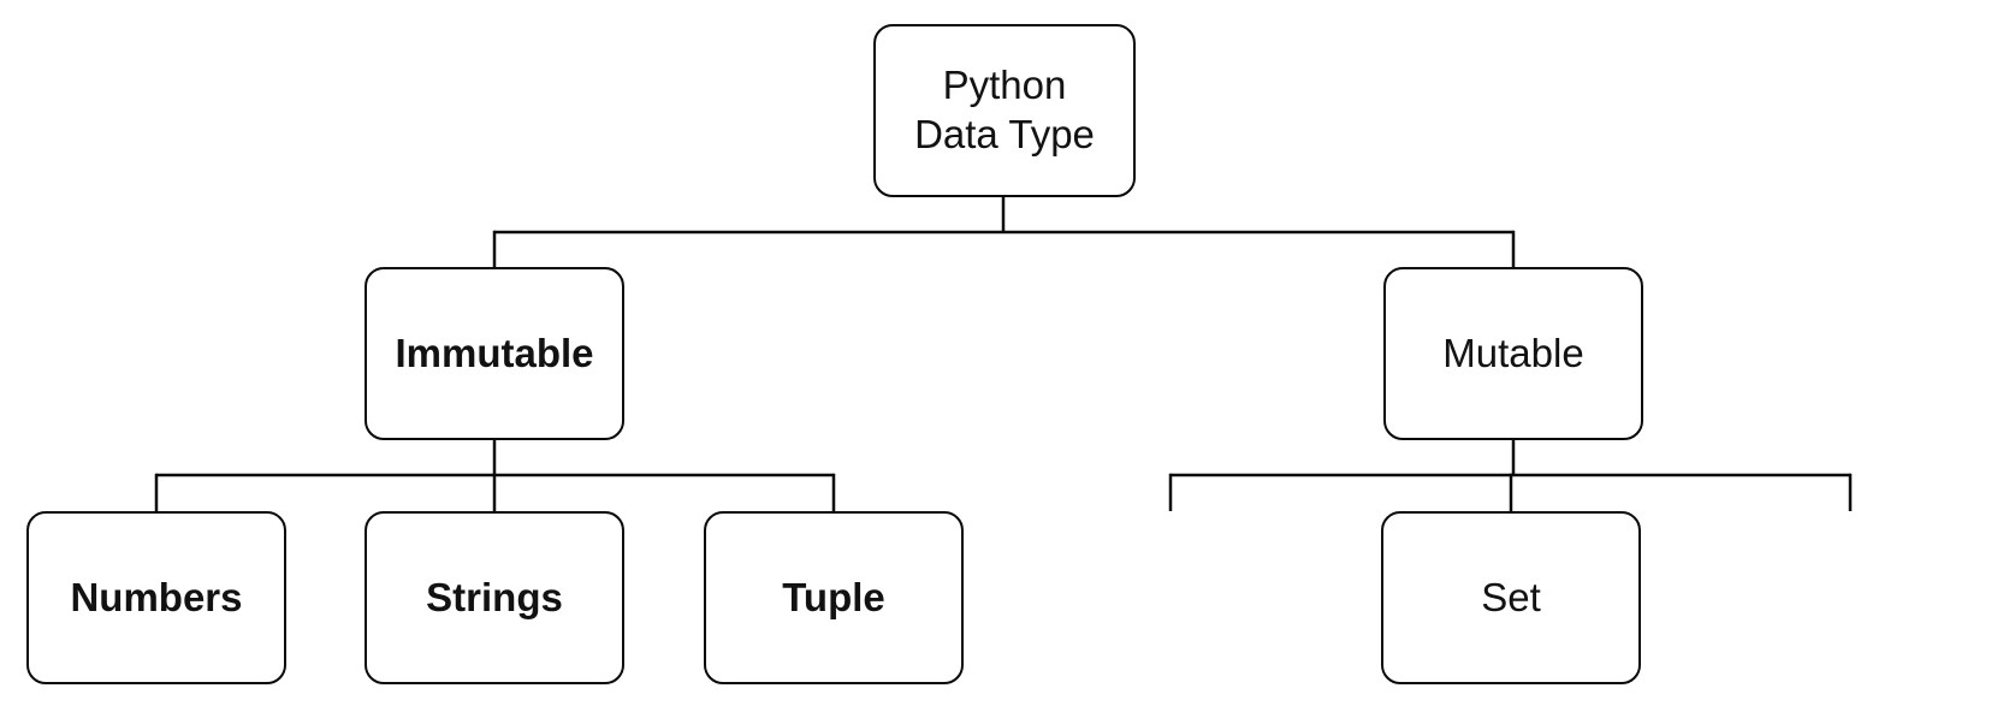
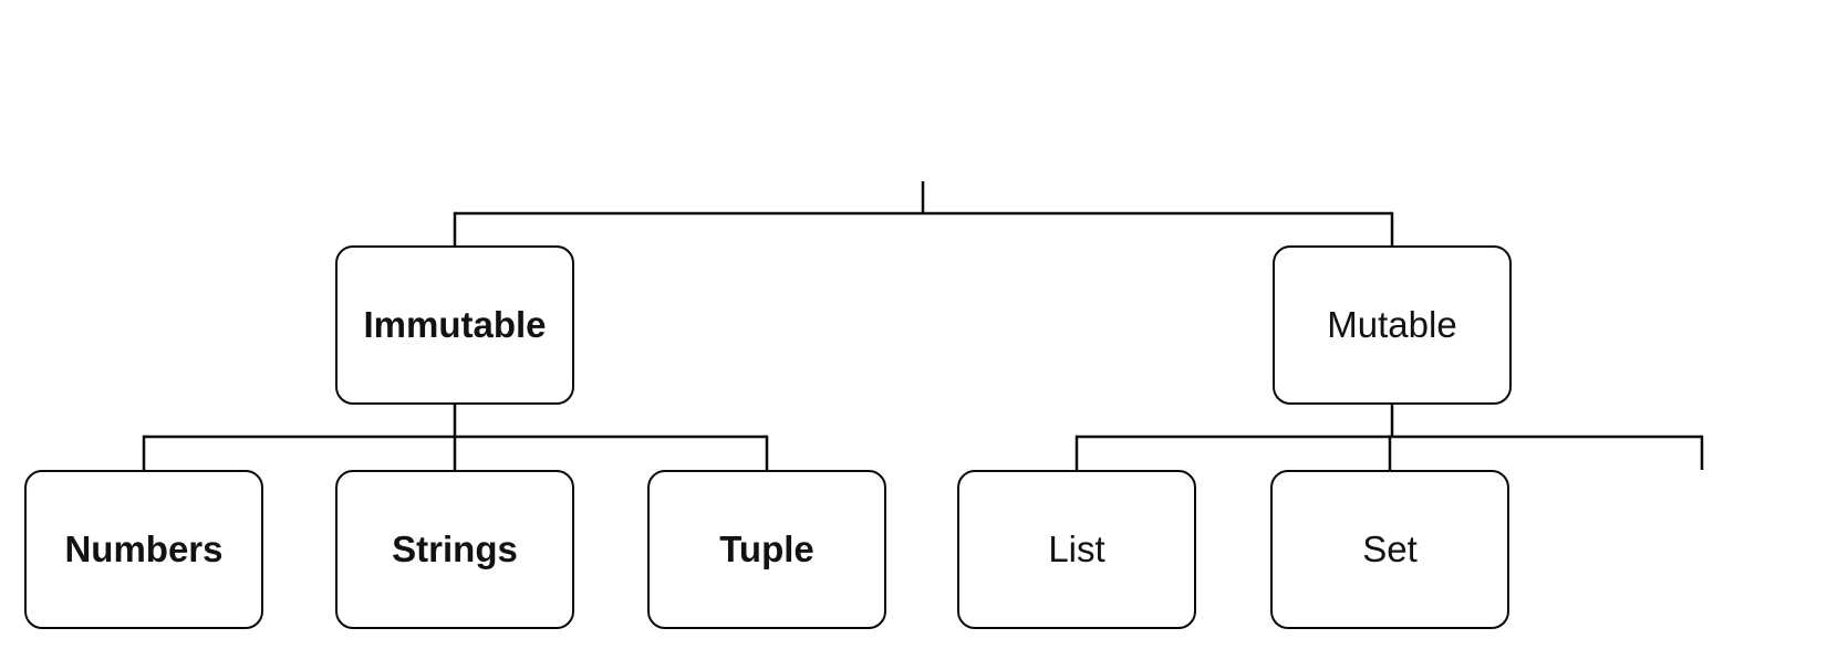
- Python
- Data Type
  Immutable
  Mutable
  Numbers
  Strings
  Tuple
+ List
  Set
